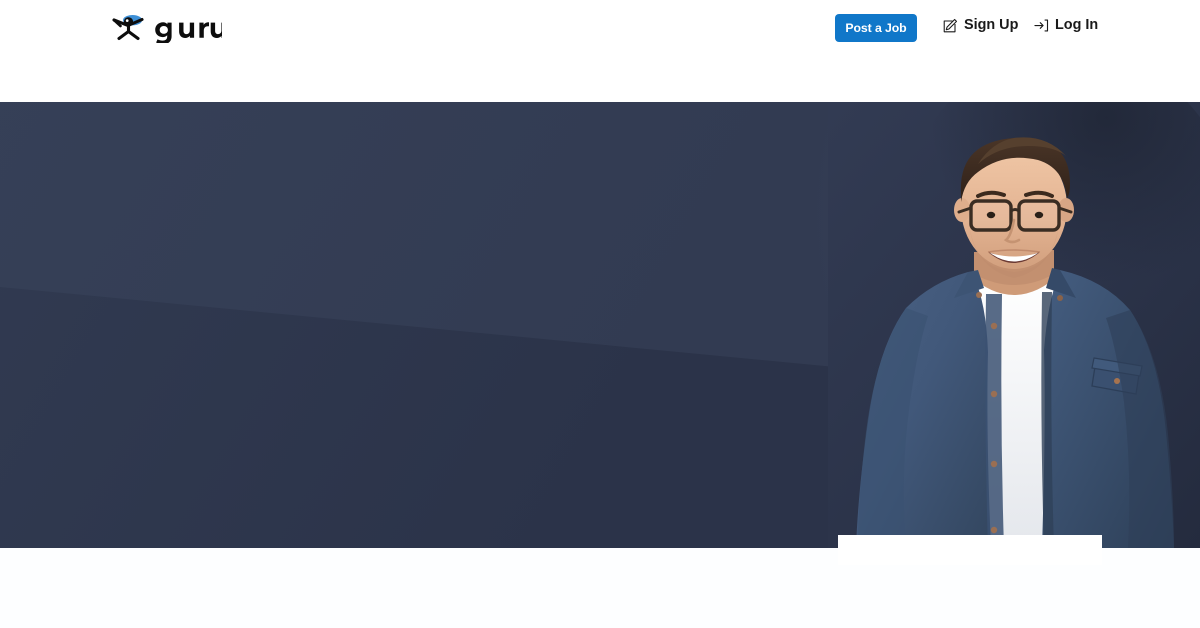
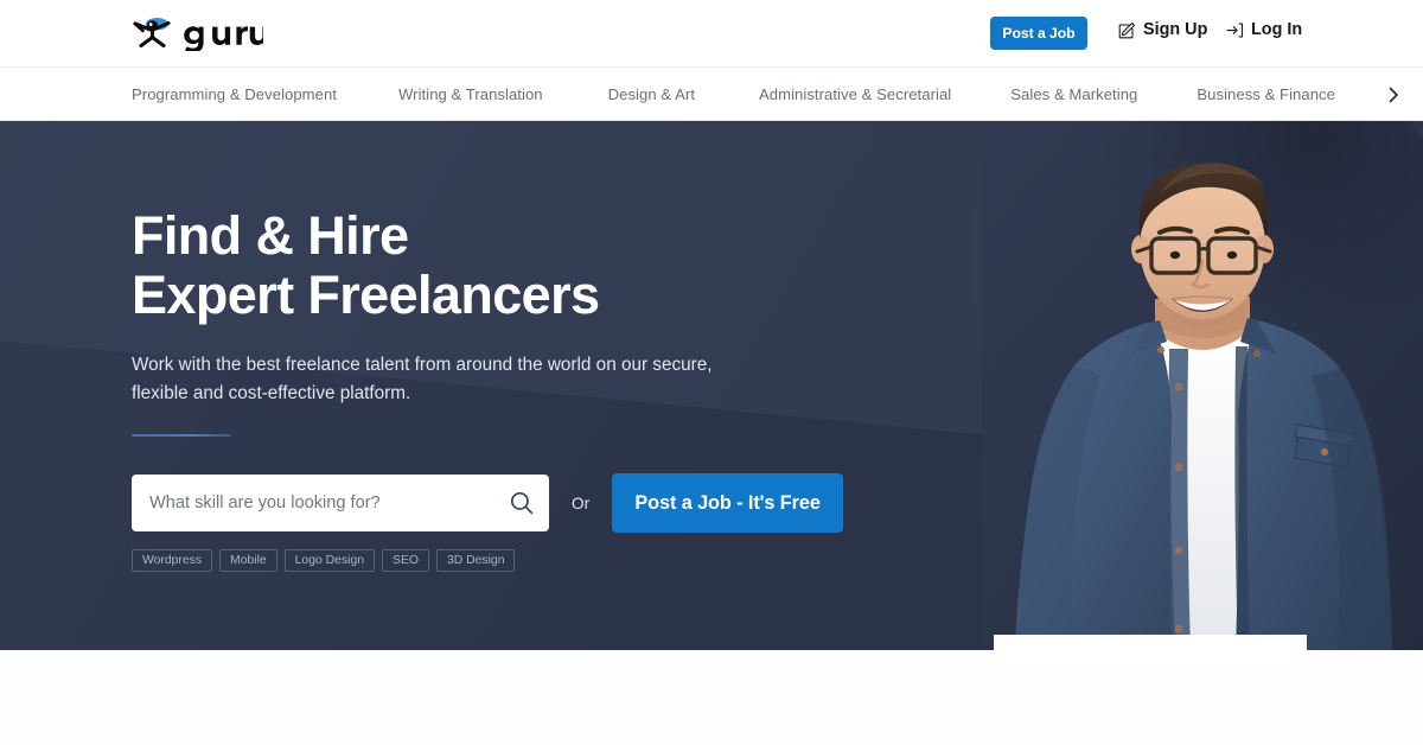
  Post a Job
  Sign Up
  Log In
+ Programming & Development
+ Writing & Translation
+ Design & Art
+ Administrative & Secretarial
+ Sales & Marketing
+ Business & Finance
+ Find & Hire
+ Expert Freelancers
+ Work with the best freelance talent from around the world on our secure, flexible and cost-effective platform.
+ What skill are you looking for?
+ Or
+ Post a Job - It's Free
+ Wordpress
+ Mobile
+ Logo Design
+ SEO
+ 3D Design
